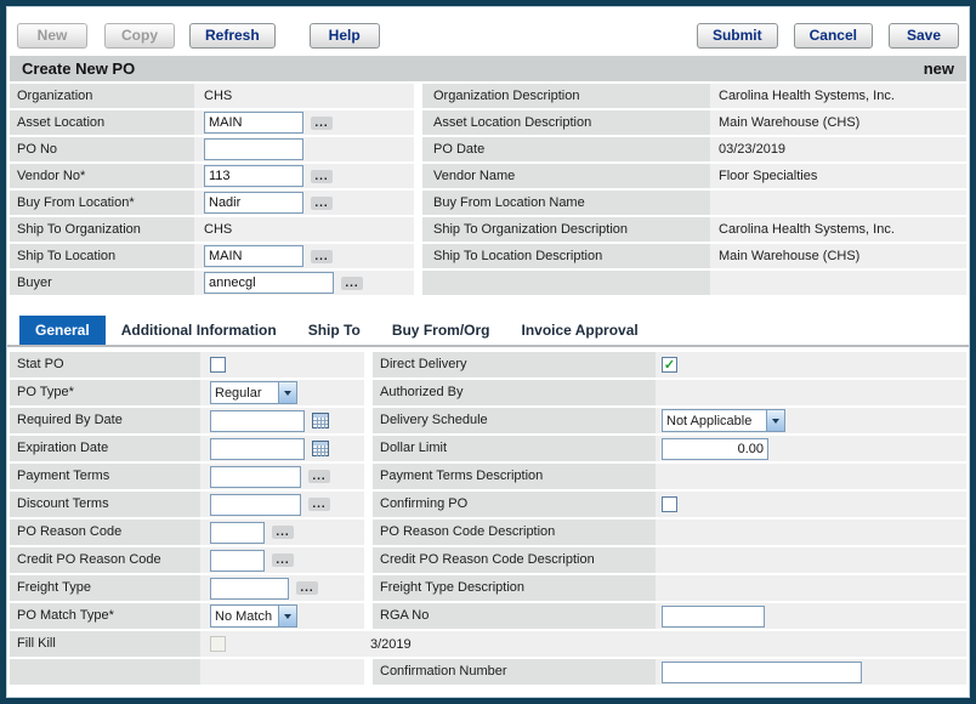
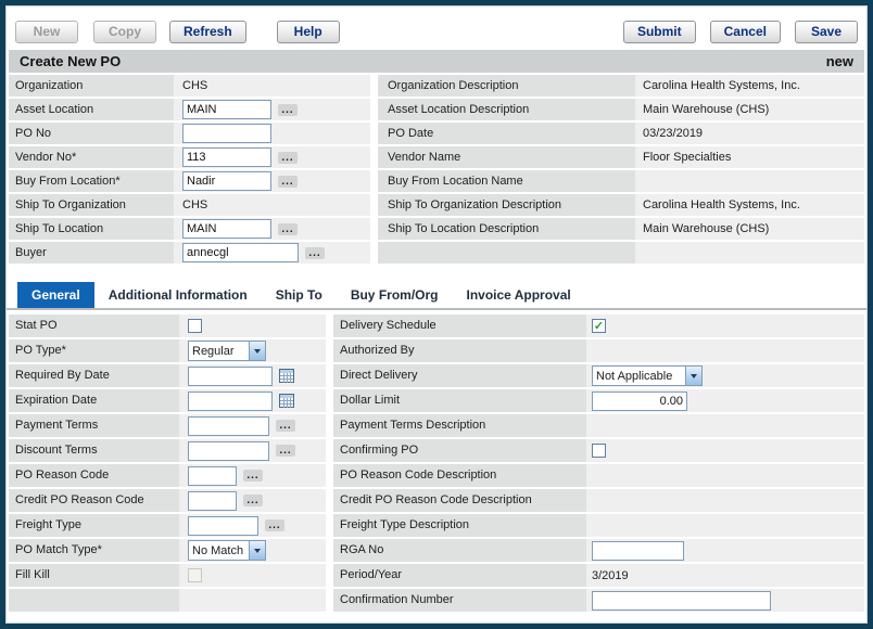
  New
  Copy
  Refresh
  Help
  Submit
  Cancel
  Save
  Create New PO
  new
  Organization
  CHS
  Organization Description
  Carolina Health Systems, Inc.
  Asset Location
  MAIN
  ...
  Asset Location Description
  Main Warehouse (CHS)
  PO No
  PO Date
  03/23/2019
  Vendor No*
  113
  ...
  Vendor Name
  Floor Specialties
  Buy From Location*
  Nadir
  ...
  Buy From Location Name
  Ship To Organization
  CHS
  Ship To Organization Description
  Carolina Health Systems, Inc.
  Ship To Location
  MAIN
  ...
  Ship To Location Description
  Main Warehouse (CHS)
  Buyer
  annecgl
  ...
  General
  Additional Information
  Ship To
  Buy From/Org
  Invoice Approval
  Stat PO
- Direct Delivery
+ Delivery Schedule
  ✓
  PO Type*
  Regular
  Authorized By
  Required By Date
- Delivery Schedule
+ Direct Delivery
  Not Applicable
  Expiration Date
  Dollar Limit
  0.00
  Payment Terms
  ...
  Payment Terms Description
  Discount Terms
  ...
  Confirming PO
  PO Reason Code
  ...
  PO Reason Code Description
  Credit PO Reason Code
  ...
  Credit PO Reason Code Description
  Freight Type
  ...
  Freight Type Description
  PO Match Type*
  No Match
  RGA No
  Fill Kill
+ Period/Year
  3/2019
  Confirmation Number
